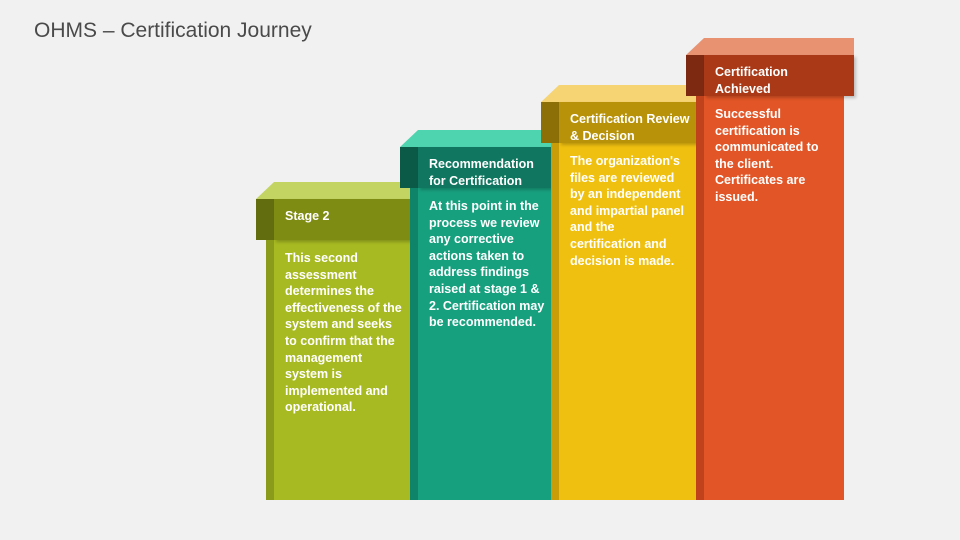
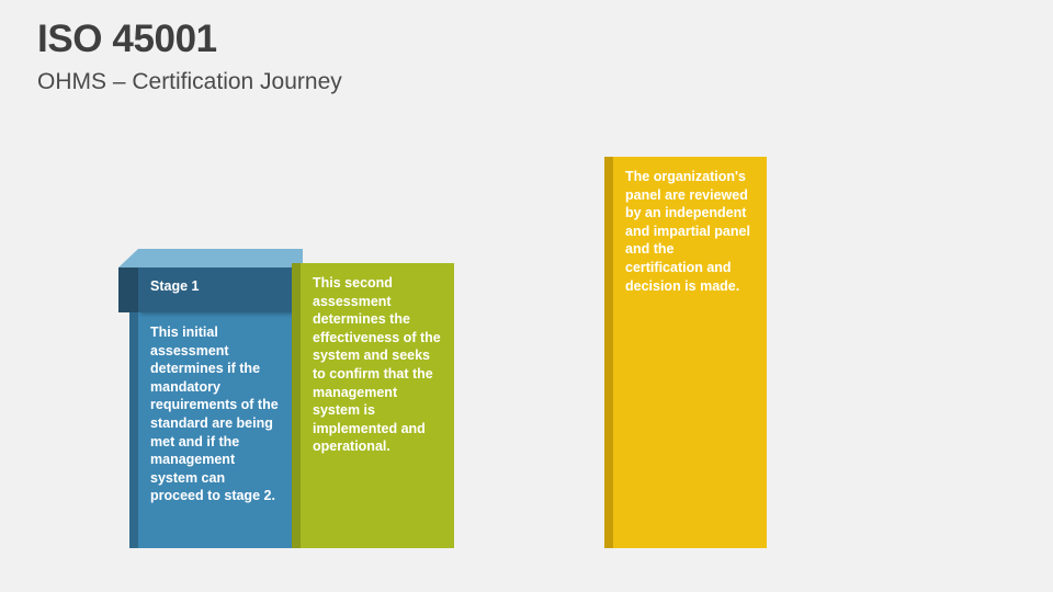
+ ISO 45001
  OHMS – Certification Journey
+ This initial assessment determines if the mandatory requirements of the standard are being met and if the management system can proceed to stage 2.
+ Stage 1
  This second assessment determines the effectiveness of the system and seeks to confirm that the management system is implemented and operational.
- Stage 2
- At this point in the process we review any corrective actions taken to address findings raised at stage 1 & 2. Certification may be recommended.
- Recommendation
- for Certification
- The organization's files are reviewed by an independent and impartial panel and the certification and decision is made.
+ The organization's panel are reviewed by an independent and impartial panel and the certification and decision is made.
- Certification Review
- & Decision
- Successful certification is communicated to the client. Certificates are issued.
- Certification
- Achieved
